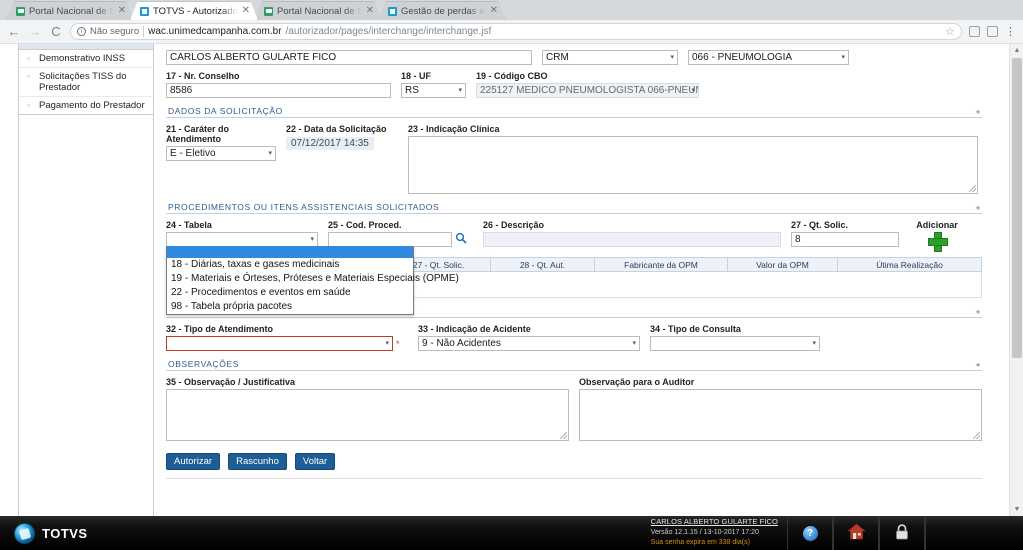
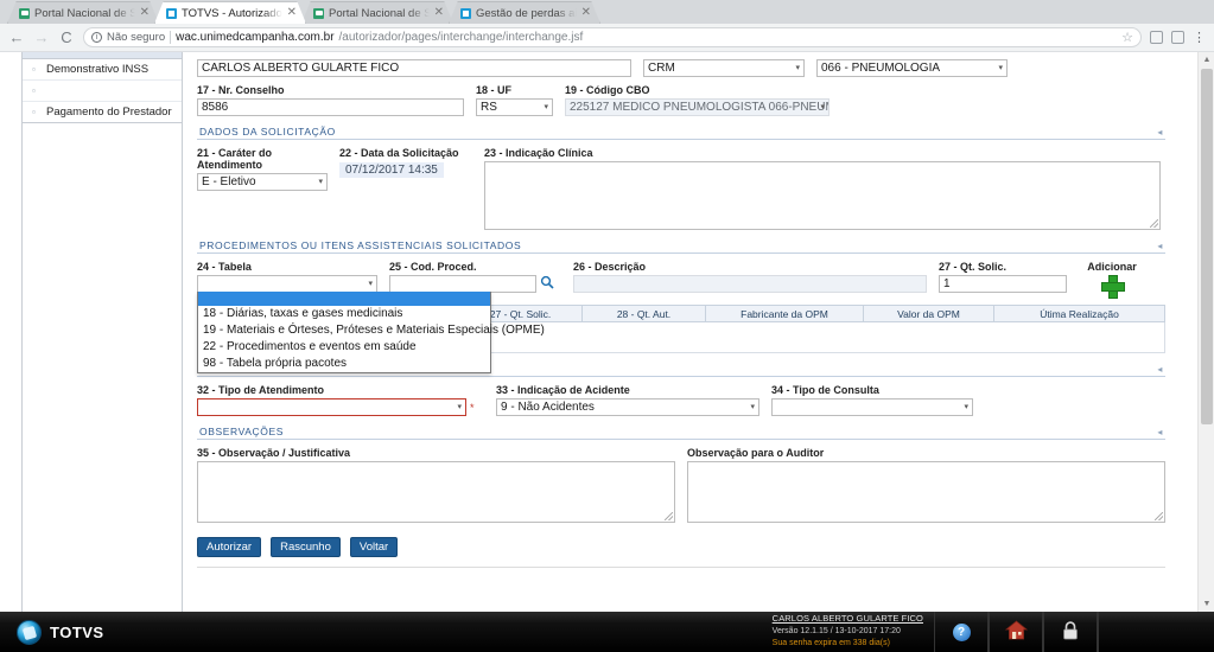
  Portal Nacional de S
  ✕
  TOTVS - Autorizado
  ✕
  Portal Nacional de S
  ✕
  Gestão de perdas ai
  ✕
  ←
  →
  C
  Não seguro
  wac.unimedcampanha.com.br
  /autorizador/pages/interchange/interchange.jsf
  ☆
  ⋮
  ▫
  Demonstrativo INSS
  ▫
- Solicitações TISS do Prestador
  ▫
  Pagamento do Prestador
  CARLOS ALBERTO GULARTE FICO
  CRM
  066 - PNEUMOLOGIA
  17 - Nr. Conselho
  8586
  18 - UF
  RS
  19 - Código CBO
  225127 MEDICO PNEUMOLOGISTA 066-PNEU
  DADOS DA SOLICITAÇÃO
  ◂
  21 - Caráter do Atendimento
  E - Eletivo
  22 - Data da Solicitação
  07/12/2017 14:35
  23 - Indicação Clínica
  PROCEDIMENTOS OU ITENS ASSISTENCIAIS SOLICITADOS
  ◂
  24 - Tabela
  18 - Diárias, taxas e gases medicinais
  19 - Materiais e Órteses, Próteses e Materiais Especiais (OPME)
  22 - Procedimentos e eventos em saúde
  98 - Tabela própria pacotes
  25 - Cod. Proced.
  26 - Descrição
  27 - Qt. Solic.
- 8
+ 1
  Adicionar
  	27 - Qt. Solic.	28 - Qt. Aut.	Fabricante da OPM	Valor da OPM	Útima Realização
  ◂
  32 - Tipo de Atendimento
  *
  33 - Indicação de Acidente
  9 - Não Acidentes
  34 - Tipo de Consulta
  OBSERVAÇÕES
  ◂
  35 - Observação / Justificativa
  Observação para o Auditor
  Autorizar Rascunho Voltar
  TOTVS
  CARLOS ALBERTO GULARTE FICO
  ?
